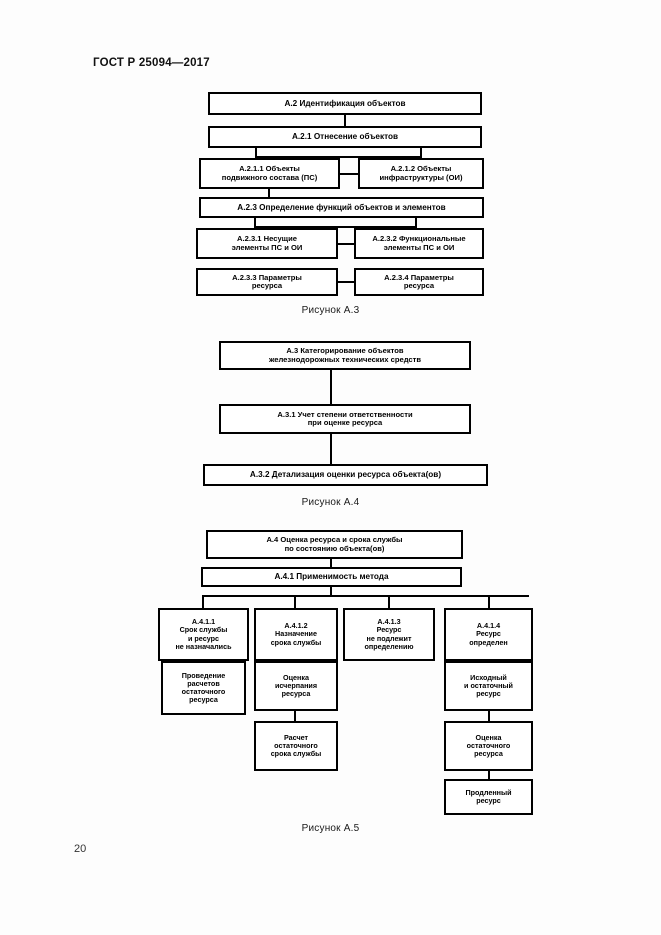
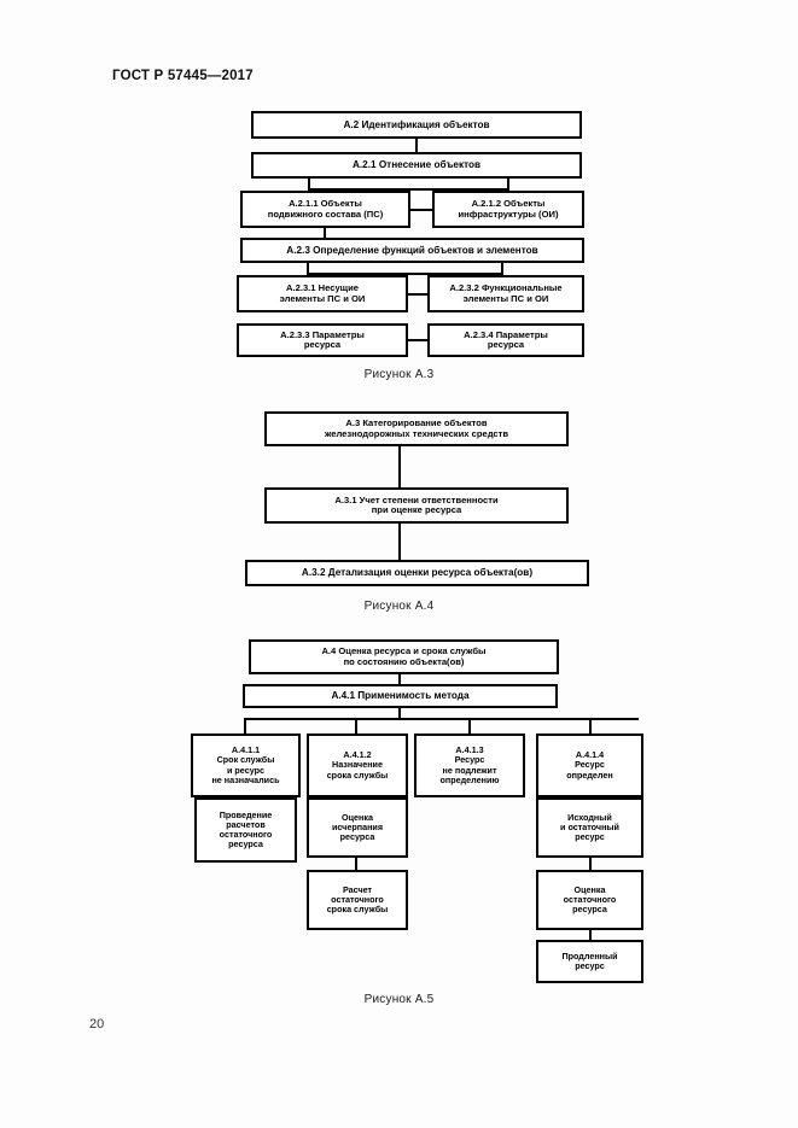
- ГОСТ Р 25094—2017
+ ГОСТ Р 57445—2017
  А.2 Идентификация объектов
  А.2.1 Отнесение объектов
  А.2.1.1 Объекты
  подвижного состава (ПС)
  А.2.1.2 Объекты
  инфраструктуры (ОИ)
  А.2.3 Определение функций объектов и элементов
  А.2.3.1 Несущие
  элементы ПС и ОИ
  А.2.3.2 Функциональные
  элементы ПС и ОИ
  А.2.3.3 Параметры
  ресурса
  А.2.3.4 Параметры
  ресурса
  Рисунок А.3
  А.3 Категорирование объектов
  железнодорожных технических средств
  А.3.1 Учет степени ответственности
  при оценке ресурса
  А.3.2 Детализация оценки ресурса объекта(ов)
  Рисунок А.4
  А.4 Оценка ресурса и срока службы
  по состоянию объекта(ов)
  А.4.1 Применимость метода
  А.4.1.1
  Срок службы
  и ресурс
  не назначались
  А.4.1.2
  Назначение
  срока службы
  А.4.1.3
  Ресурс
  не подлежит
  определению
  А.4.1.4
  Ресурс
  определен
  Проведение
  расчетов
  остаточного
  ресурса
  Оценка
  исчерпания
  ресурса
  Расчет
  остаточного
  срока службы
  Исходный
  и остаточный
  ресурс
  Оценка
  остаточного
  ресурса
  Продленный
  ресурс
  Рисунок А.5
  20
